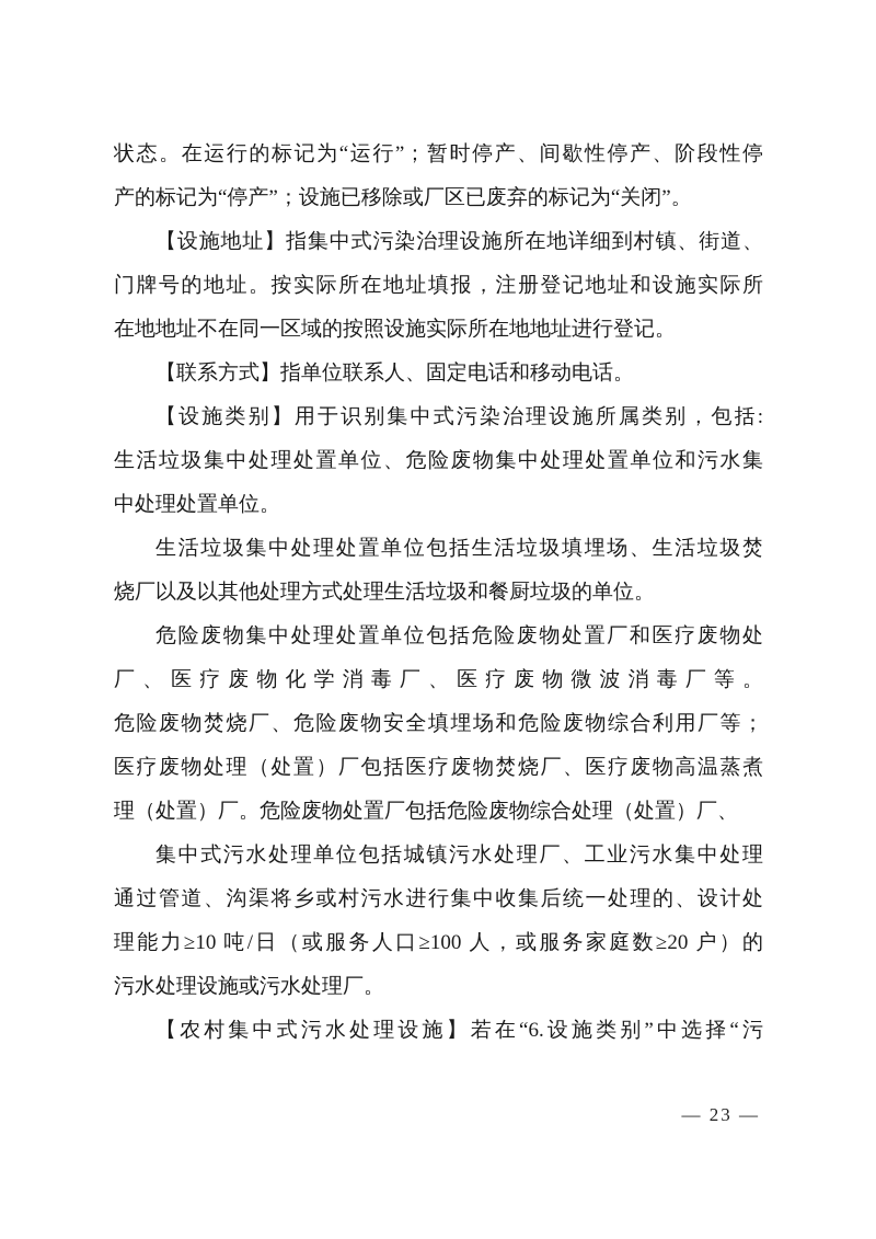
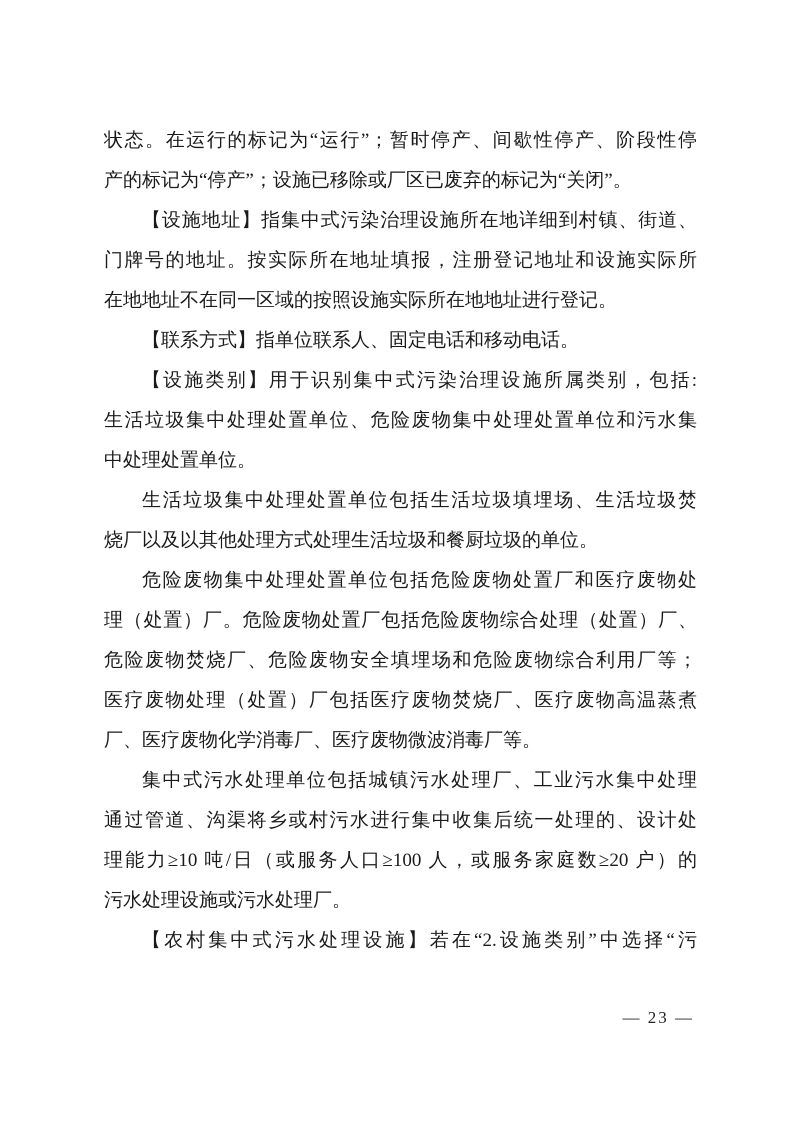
  状态。在运行的标记为“运行”；暂时停产、间歇性停产、阶段性停
  产的标记为“停产”；设施已移除或厂区已废弃的标记为“关闭”。
  【设施地址】指集中式污染治理设施所在地详细到村镇、街道、
  门牌号的地址。按实际所在地址填报，注册登记地址和设施实际所
  在地地址不在同一区域的按照设施实际所在地地址进行登记。
  【联系方式】指单位联系人、固定电话和移动电话。
  【设施类别】用于识别集中式污染治理设施所属类别，包括:
  生活垃圾集中处理处置单位、危险废物集中处理处置单位和污水集
  中处理处置单位。
  生活垃圾集中处理处置单位包括生活垃圾填埋场、生活垃圾焚
  烧厂以及以其他处理方式处理生活垃圾和餐厨垃圾的单位。
  危险废物集中处理处置单位包括危险废物处置厂和医疗废物处
- 厂、医疗废物化学消毒厂、医疗废物微波消毒厂等。
+ 理（处置）厂。危险废物处置厂包括危险废物综合处理（处置）厂、
  危险废物焚烧厂、危险废物安全填埋场和危险废物综合利用厂等；
  医疗废物处理（处置）厂包括医疗废物焚烧厂、医疗废物高温蒸煮
- 理（处置）厂。危险废物处置厂包括危险废物综合处理（处置）厂、
+ 厂、医疗废物化学消毒厂、医疗废物微波消毒厂等。
  集中式污水处理单位包括城镇污水处理厂、工业污水集中处理
  通过管道、沟渠将乡或村污水进行集中收集后统一处理的、设计处
  理能力≥10 吨/日（或服务人口≥100 人，或服务家庭数≥20 户）的
  污水处理设施或污水处理厂。
- 【农村集中式污水处理设施】若在“6.设施类别”中选择“污
+ 【农村集中式污水处理设施】若在“2.设施类别”中选择“污
  — 23 —
